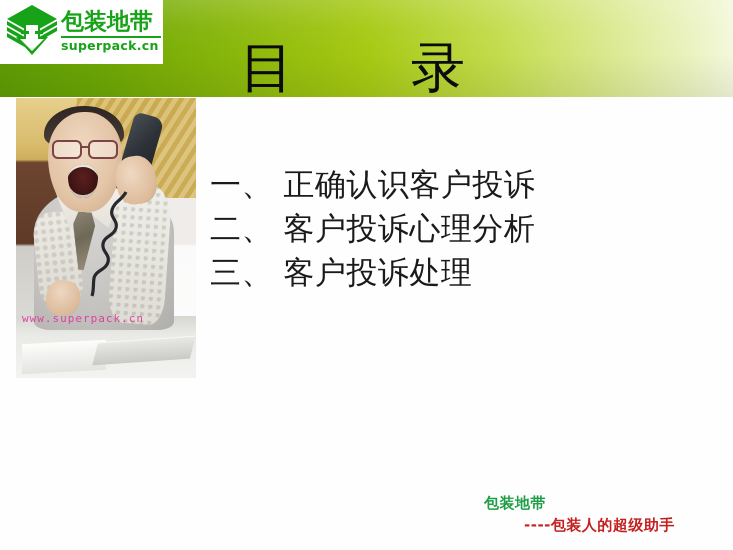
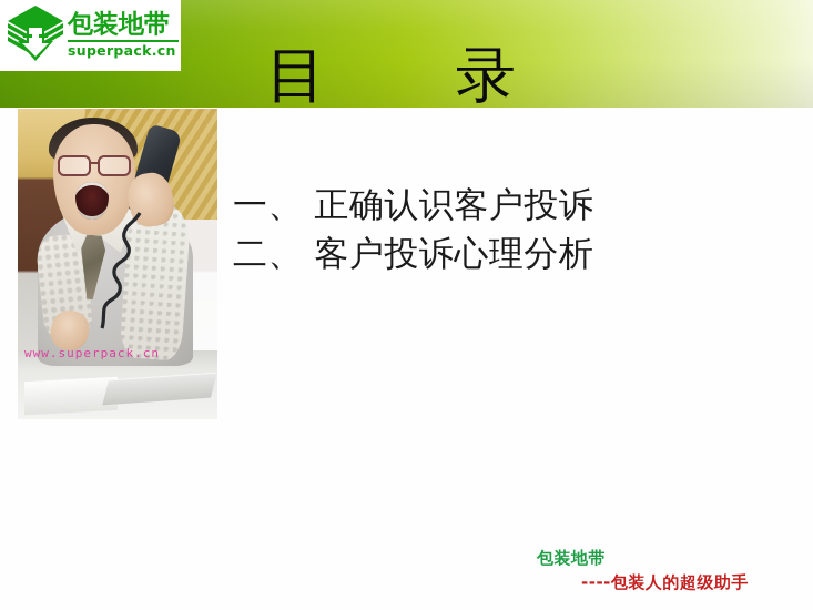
  包装地带
  superpack.cn
  目 录
  www.superpack.cn
  一、 正确认识客户投诉
  二、 客户投诉心理分析
- 三、 客户投诉处理
  包装地带
  ----包装人的超级助手
